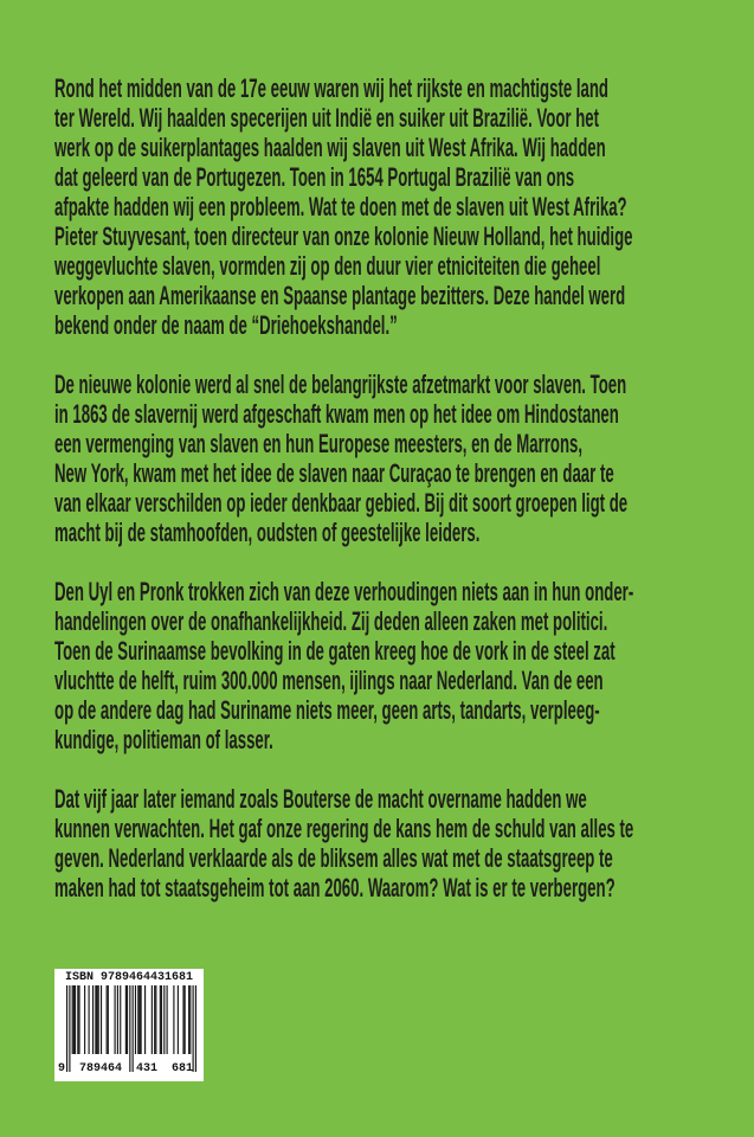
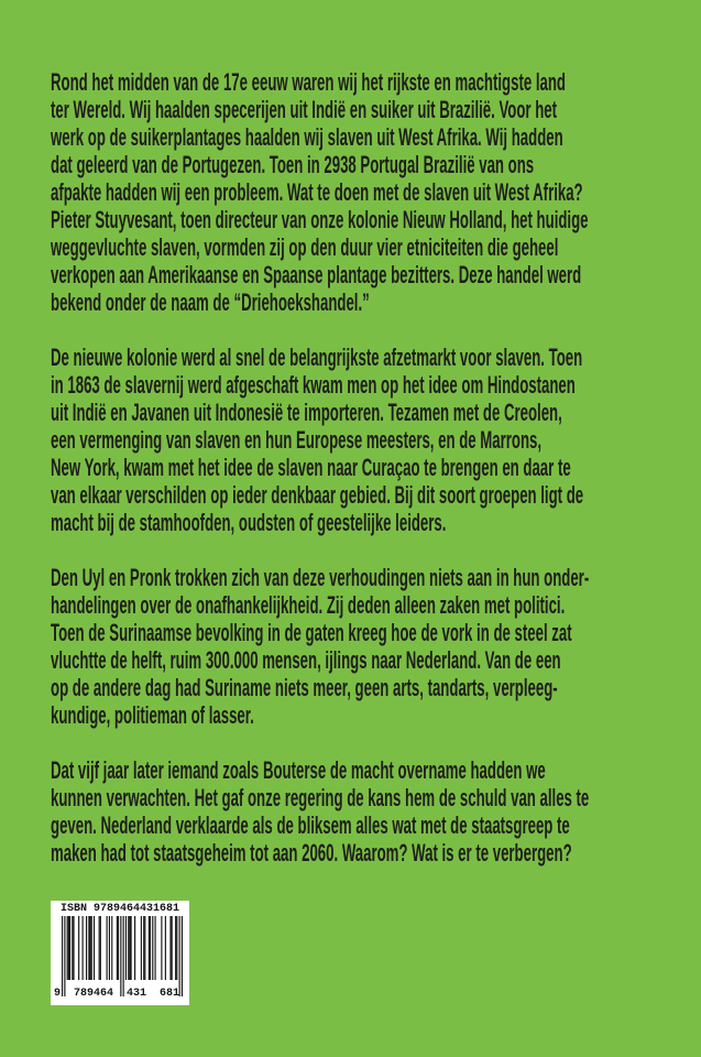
  Rond het midden van de 17e eeuw waren wij het rijkste en machtigste land
  ter Wereld. Wij haalden specerijen uit Indië en suiker uit Brazilië. Voor het
  werk op de suikerplantages haalden wij slaven uit West Afrika. Wij hadden
- dat geleerd van de Portugezen. Toen in 1654 Portugal Brazilië van ons
+ dat geleerd van de Portugezen. Toen in 2938 Portugal Brazilië van ons
  afpakte hadden wij een probleem. Wat te doen met de slaven uit West Afrika?
  Pieter Stuyvesant, toen directeur van onze kolonie Nieuw Holland, het huidige
  weggevluchte slaven, vormden zij op den duur vier etniciteiten die geheel
  verkopen aan Amerikaanse en Spaanse plantage bezitters. Deze handel werd
  bekend onder de naam de “Driehoekshandel.”
  De nieuwe kolonie werd al snel de belangrijkste afzetmarkt voor slaven. Toen
  in 1863 de slavernij werd afgeschaft kwam men op het idee om Hindostanen
+ uit Indië en Javanen uit Indonesië te importeren. Tezamen met de Creolen,
  een vermenging van slaven en hun Europese meesters, en de Marrons,
  New York, kwam met het idee de slaven naar Curaçao te brengen en daar te
  van elkaar verschilden op ieder denkbaar gebied. Bij dit soort groepen ligt de
  macht bij de stamhoofden, oudsten of geestelijke leiders.
  Den Uyl en Pronk trokken zich van deze verhoudingen niets aan in hun onder-
  handelingen over de onafhankelijkheid. Zij deden alleen zaken met politici.
  Toen de Surinaamse bevolking in de gaten kreeg hoe de vork in de steel zat
  vluchtte de helft, ruim 300.000 mensen, ijlings naar Nederland. Van de een
  op de andere dag had Suriname niets meer, geen arts, tandarts, verpleeg-
  kundige, politieman of lasser.
  Dat vijf jaar later iemand zoals Bouterse de macht overname hadden we
  kunnen verwachten. Het gaf onze regering de kans hem de schuld van alles te
  geven. Nederland verklaarde als de bliksem alles wat met de staatsgreep te
  maken had tot staatsgeheim tot aan 2060. Waarom? Wat is er te verbergen?
  ISBN 9789464431681
  9
  789464
  431
  681
